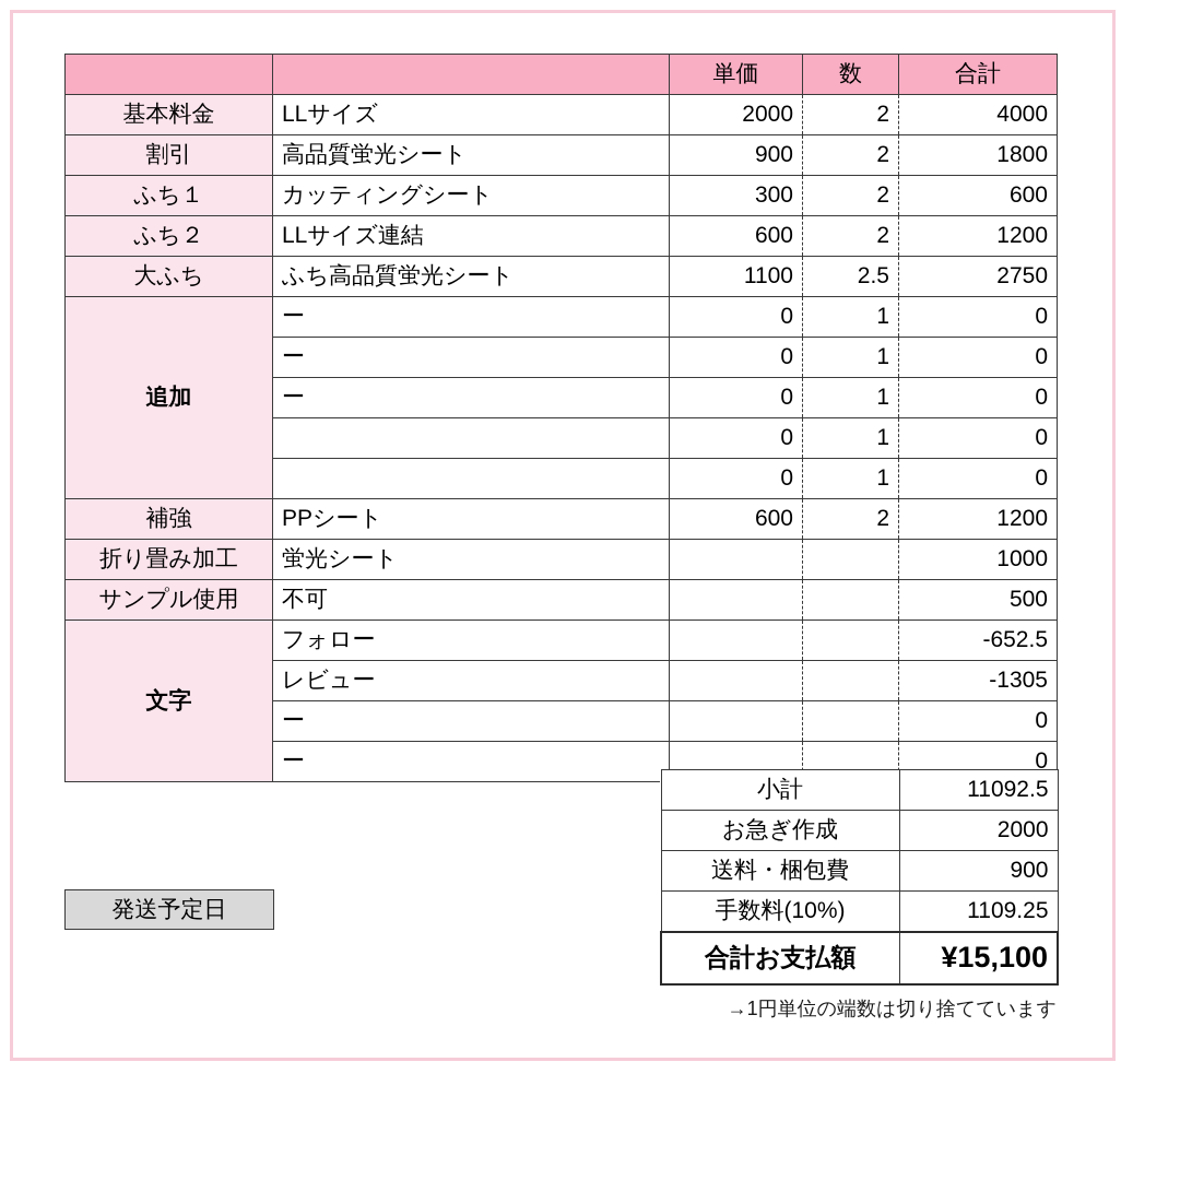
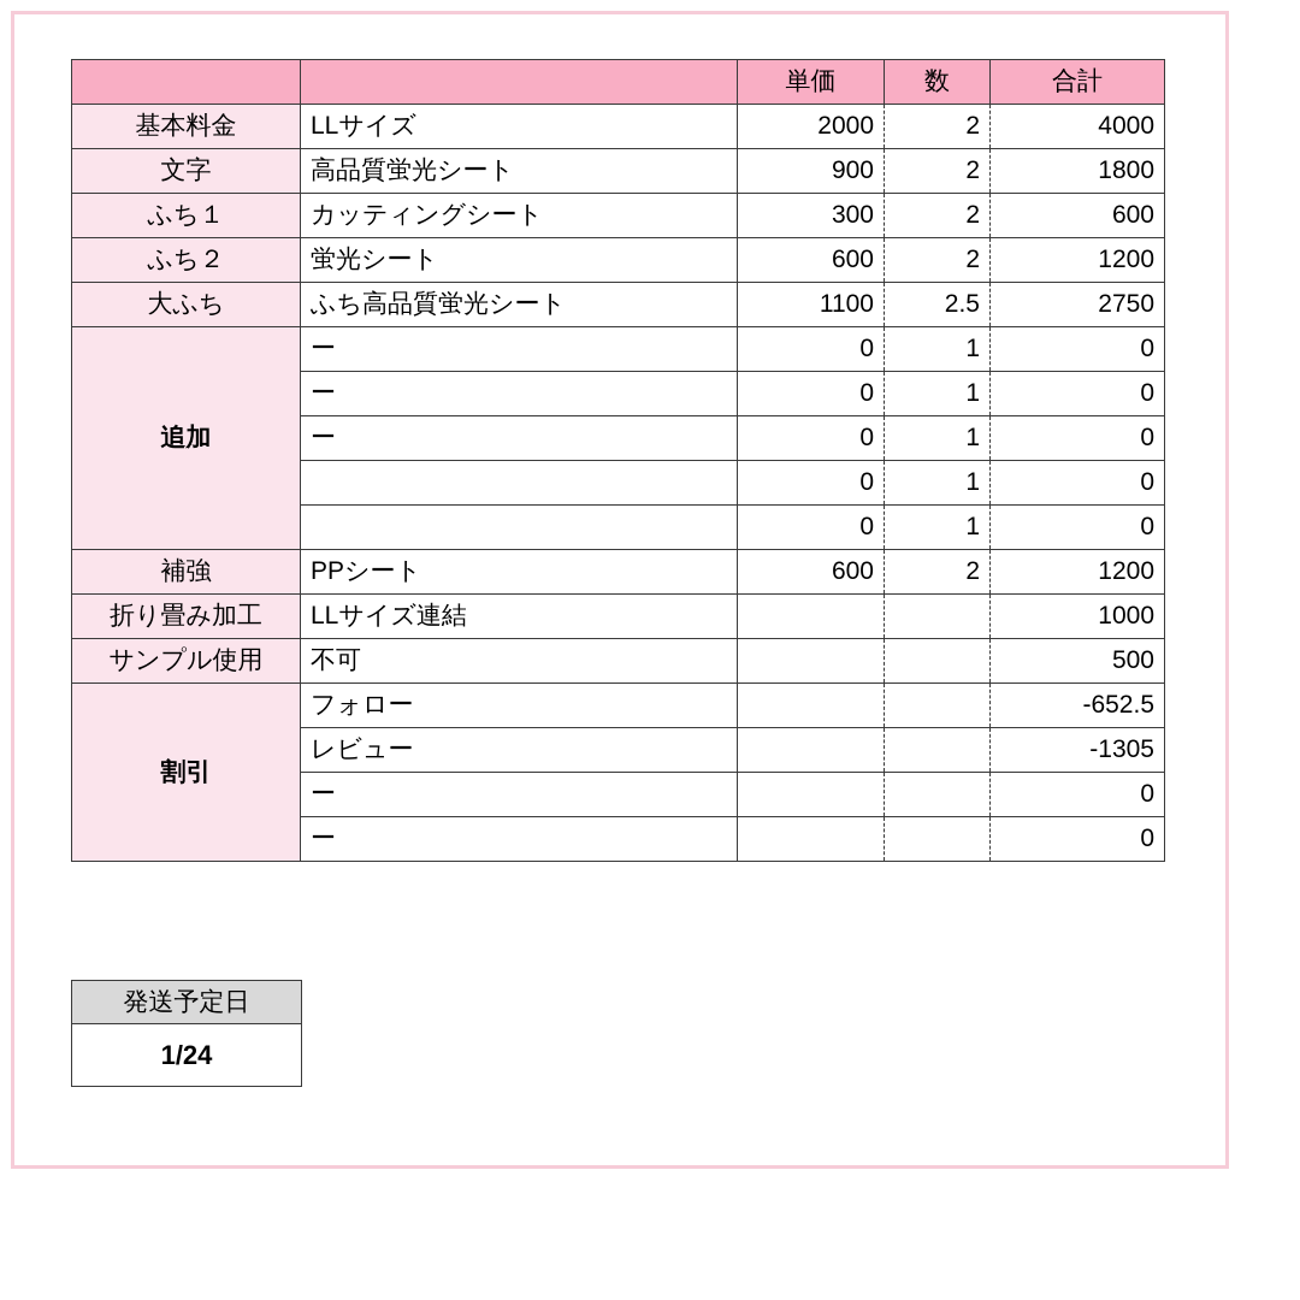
  		単価	数	合計
  基本料金	LLサイズ	2000	2	4000
- 割引	高品質蛍光シート	900	2	1800
+ 文字	高品質蛍光シート	900	2	1800
  ふち１	カッティングシート	300	2	600
- ふち２	LLサイズ連結	600	2	1200
+ ふち２	蛍光シート	600	2	1200
  大ふち	ふち高品質蛍光シート	1100	2.5	2750
  追加	ー	0	1	0
  ー	0	1	0
  ー	0	1	0
  	0	1	0
  	0	1	0
  補強	PPシート	600	2	1200
- 折り畳み加工	蛍光シート			1000
+ 折り畳み加工	LLサイズ連結			1000
  サンプル使用	不可			500
- 文字	フォロー			-652.5
+ 割引	フォロー			-652.5
  レビュー			-1305
  ー			0
  ー			0
- 小計	11092.5
- お急ぎ作成	2000
- 送料・梱包費	900
- 手数料(10%)	1109.25
- 合計お支払額	¥15,100
- →1円単位の端数は切り捨てています
  発送予定日
+ 1/24
